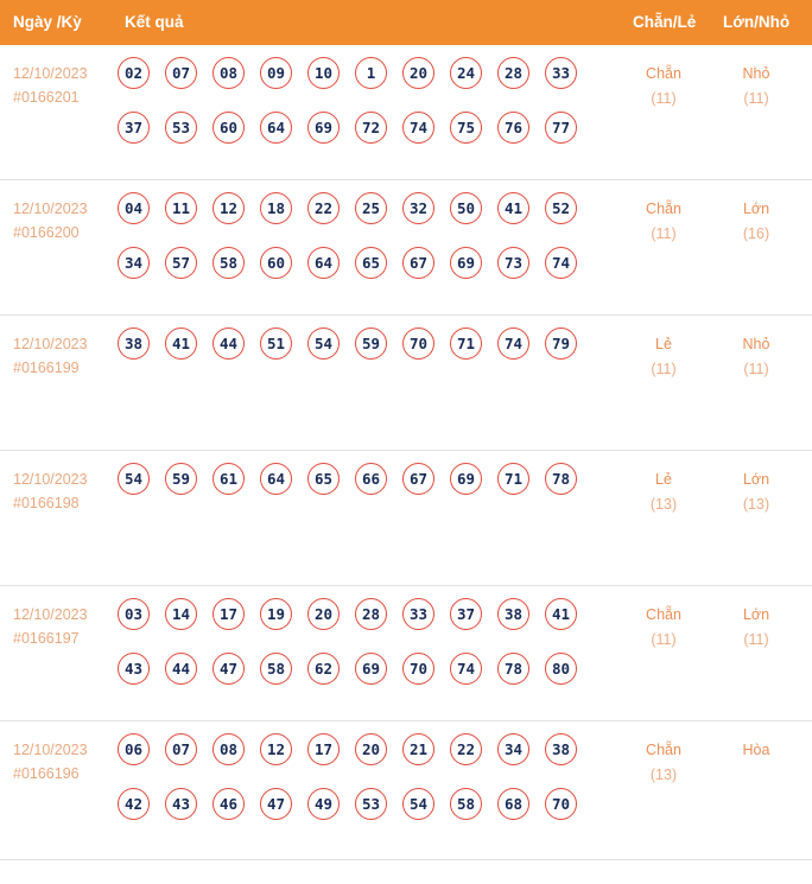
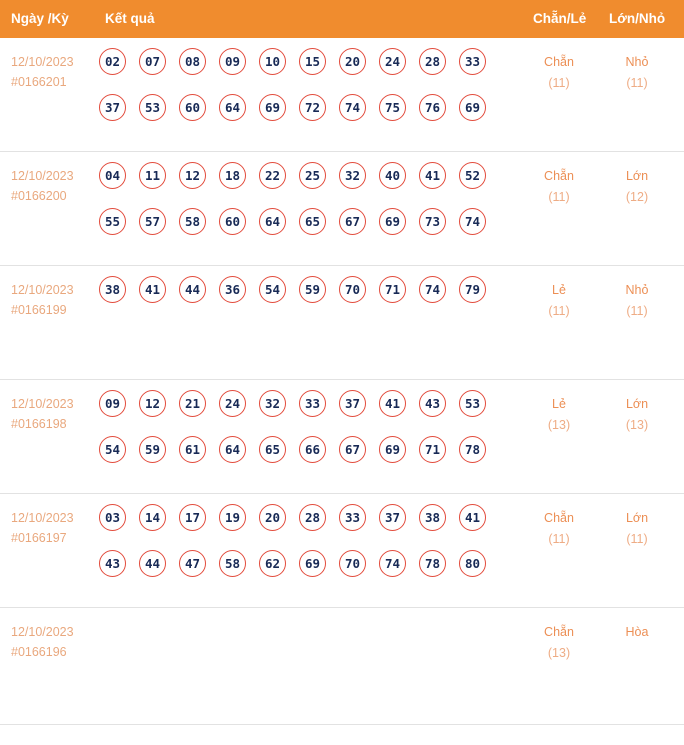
  Ngày /Kỳ
  Kết quả
  Chẵn/Lẻ
  Lớn/Nhỏ
  12/10/2023
  #0166201
- 02 07 08 09 10 1 20 24 28 33
+ 02 07 08 09 10 15 20 24 28 33
- 37 53 60 64 69 72 74 75 76 77
+ 37 53 60 64 69 72 74 75 76 69
  Chẵn
  (11)
  Nhỏ
  (11)
  12/10/2023
  #0166200
- 04 11 12 18 22 25 32 50 41 52
+ 04 11 12 18 22 25 32 40 41 52
- 34 57 58 60 64 65 67 69 73 74
+ 55 57 58 60 64 65 67 69 73 74
  Chẵn
  (11)
  Lớn
- (16)
+ (12)
  12/10/2023
  #0166199
- 38 41 44 51 54 59 70 71 74 79
+ 38 41 44 36 54 59 70 71 74 79
  Lẻ
  (11)
  Nhỏ
  (11)
  12/10/2023
  #0166198
+ 09 12 21 24 32 33 37 41 43 53
  54 59 61 64 65 66 67 69 71 78
  Lẻ
  (13)
  Lớn
  (13)
  12/10/2023
  #0166197
  03 14 17 19 20 28 33 37 38 41
  43 44 47 58 62 69 70 74 78 80
  Chẵn
  (11)
  Lớn
  (11)
  12/10/2023
  #0166196
- 06 07 08 12 17 20 21 22 34 38
- 42 43 46 47 49 53 54 58 68 70
  Chẵn
  (13)
  Hòa
